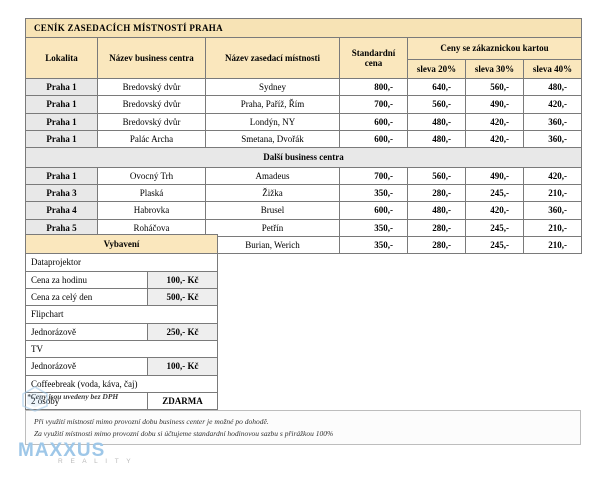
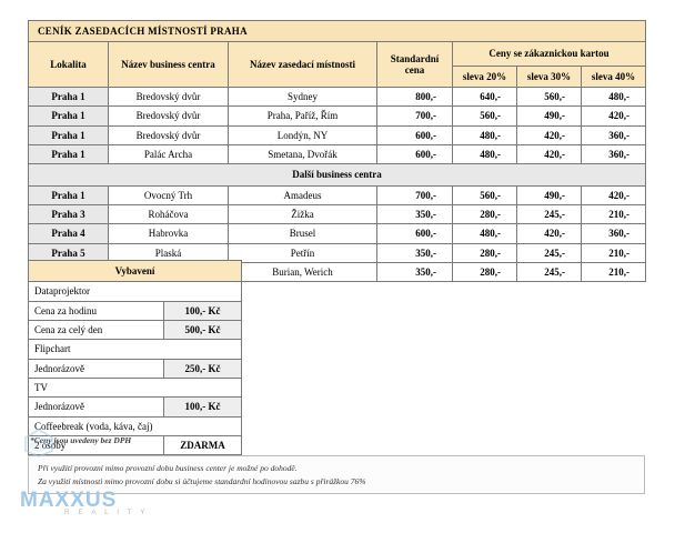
  CENÍK ZASEDACÍCH MÍSTNOSTÍ PRAHA
  Lokalita	Název business centra	Název zasedací místnosti	Standardní cena	Ceny se zákaznickou kartou
  sleva 20%	sleva 30%	sleva 40%
  Praha 1	Bredovský dvůr	Sydney	800,-	640,-	560,-	480,-
  Praha 1	Bredovský dvůr	Praha, Paříž, Řím	700,-	560,-	490,-	420,-
  Praha 1	Bredovský dvůr	Londýn, NY	600,-	480,-	420,-	360,-
  Praha 1	Palác Archa	Smetana, Dvořák	600,-	480,-	420,-	360,-
  Další business centra
  Praha 1	Ovocný Trh	Amadeus	700,-	560,-	490,-	420,-
- Praha 3	Plaská	Žižka	350,-	280,-	245,-	210,-
+ Praha 3	Roháčova	Žižka	350,-	280,-	245,-	210,-
  Praha 4	Habrovka	Brusel	600,-	480,-	420,-	360,-
- Praha 5	Roháčova	Petřín	350,-	280,-	245,-	210,-
+ Praha 5	Plaská	Petřín	350,-	280,-	245,-	210,-
  		Burian, Werich	350,-	280,-	245,-	210,-
  Vybavení
  Dataprojektor
  Cena za hodinu	100,- Kč
  Cena za celý den	500,- Kč
  Flipchart
  Jednorázově	250,- Kč
  TV
  Jednorázově	100,- Kč
  Coffeebreak (voda, káva, čaj)
  2 osoby	ZDARMA
  *Ceny jsou uvedeny bez DPH
- Při využití místností mimo provozní dobu business center je možné po dohodě.
+ Při využití provozní mimo provozní dobu business center je možné po dohodě.
- Za využití místnosti mimo provozní dobu si účtujeme standardní hodinovou sazbu s přirážkou 100%
+ Za využití místnosti mimo provozní dobu si účtujeme standardní hodinovou sazbu s přirážkou 76%
  MAXXUS
